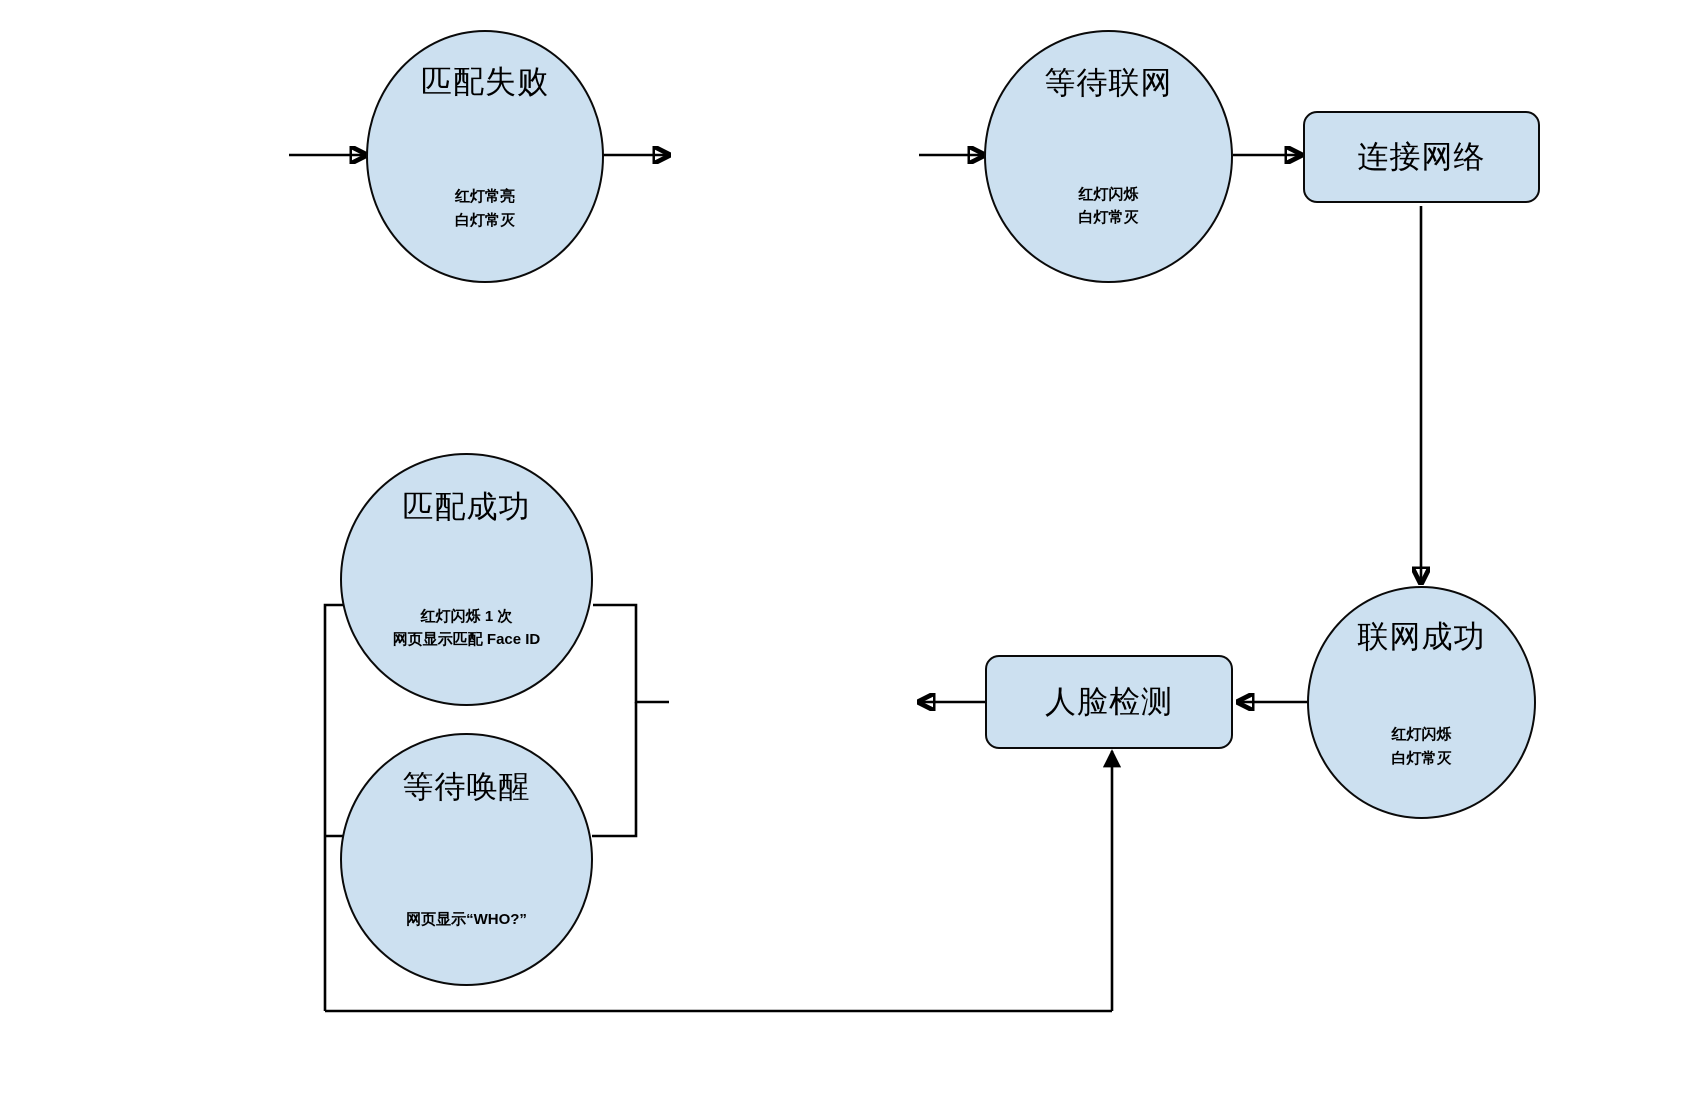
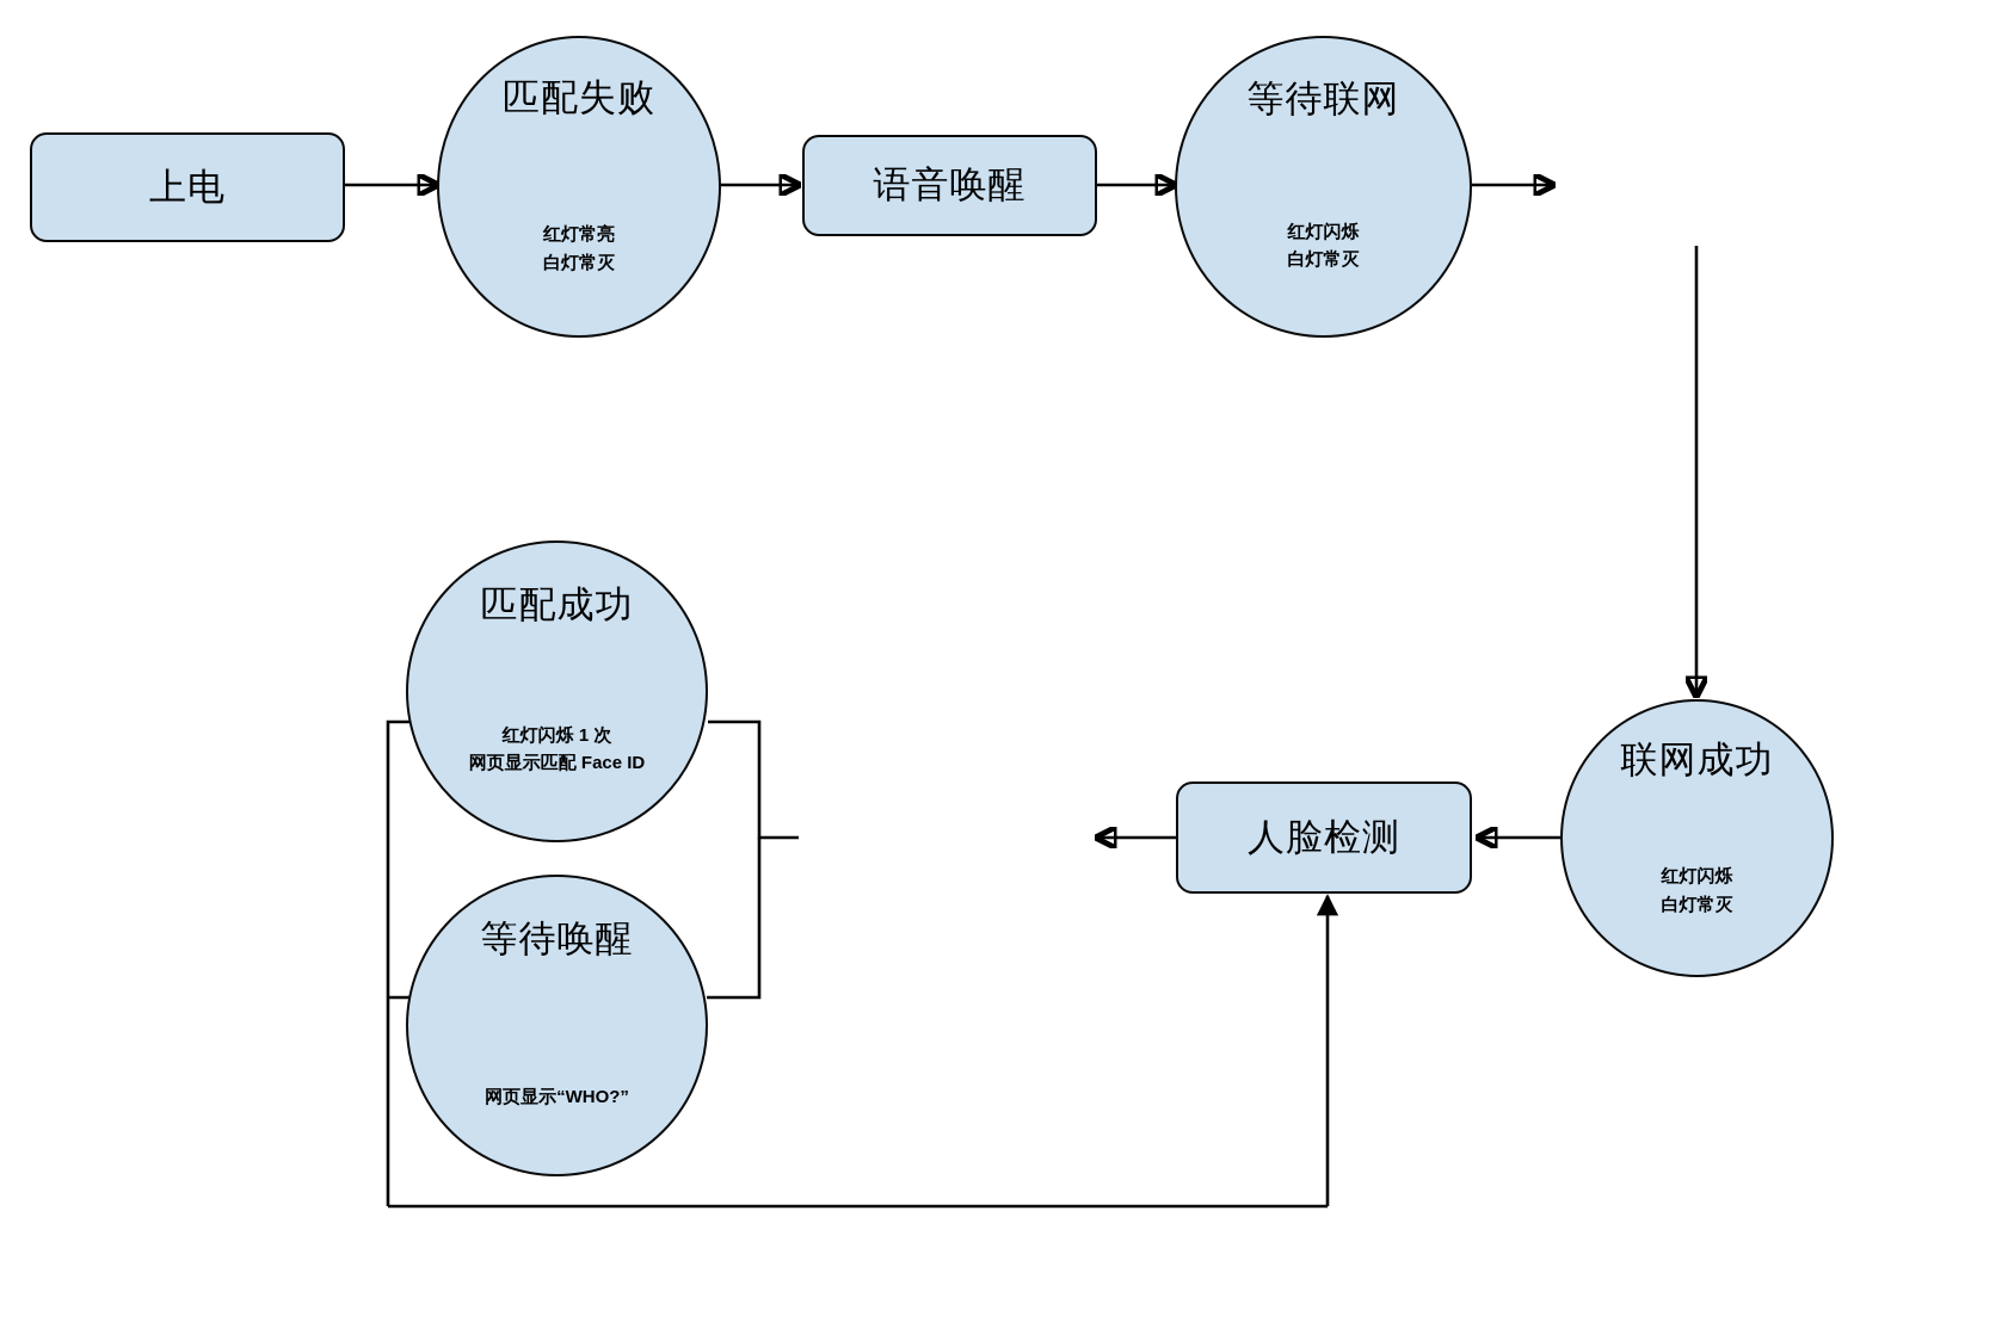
+ 上电
  匹配失败
  红灯常亮
  白灯常灭
+ 语音唤醒
  等待联网
  红灯闪烁
  白灯常灭
- 连接网络
  联网成功
  红灯闪烁
  白灯常灭
  人脸检测
  匹配成功
  红灯闪烁 1 次
  网页显示匹配 Face ID
  等待唤醒
  网页显示“WHO?”
